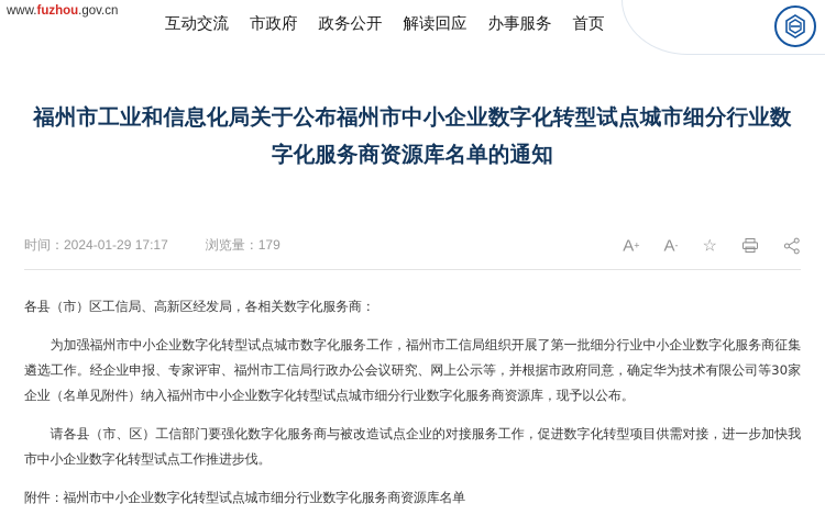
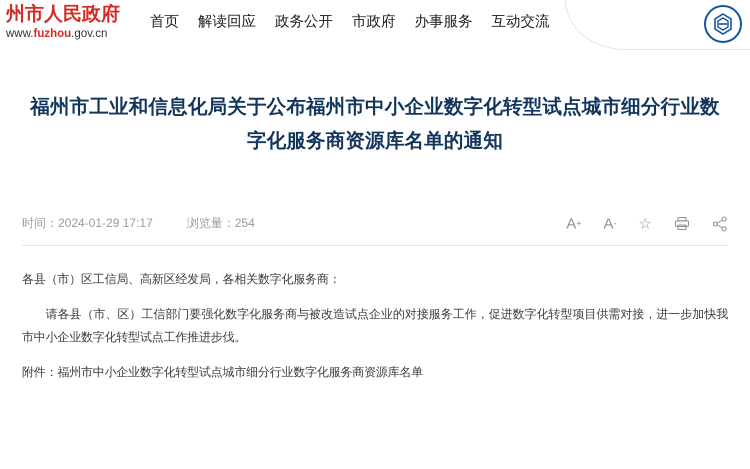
+ 州市人民政府
  www.fuzhou.gov.cn
- 互动交流
+ 首页
- 市政府
+ 解读回应
  政务公开
- 解读回应
+ 市政府
  办事服务
- 首页
+ 互动交流
  福州市工业和信息化局关于公布福州市中小企业数字化转型试点城市细分行业数字化服务商资源库名单的通知
  时间：2024-01-29 17:17
- 浏览量：179
+ 浏览量：254
  A
  +
  A
  -
  ☆
  各县（市）区工信局、高新区经发局，各相关数字化服务商：
- 为加强福州市中小企业数字化转型试点城市数字化服务工作，福州市工信局组织开展了第一批细分行业中小企业数字化服务商征集遴选工作。经企业申报、专家评审、福州市工信局行政办公会议研究、网上公示等，并根据市政府同意，确定华为技术有限公司等30家企业（名单见附件）纳入福州市中小企业数字化转型试点城市细分行业数字化服务商资源库，现予以公布。
  请各县（市、区）工信部门要强化数字化服务商与被改造试点企业的对接服务工作，促进数字化转型项目供需对接，进一步加快我市中小企业数字化转型试点工作推进步伐。
  附件：福州市中小企业数字化转型试点城市细分行业数字化服务商资源库名单
